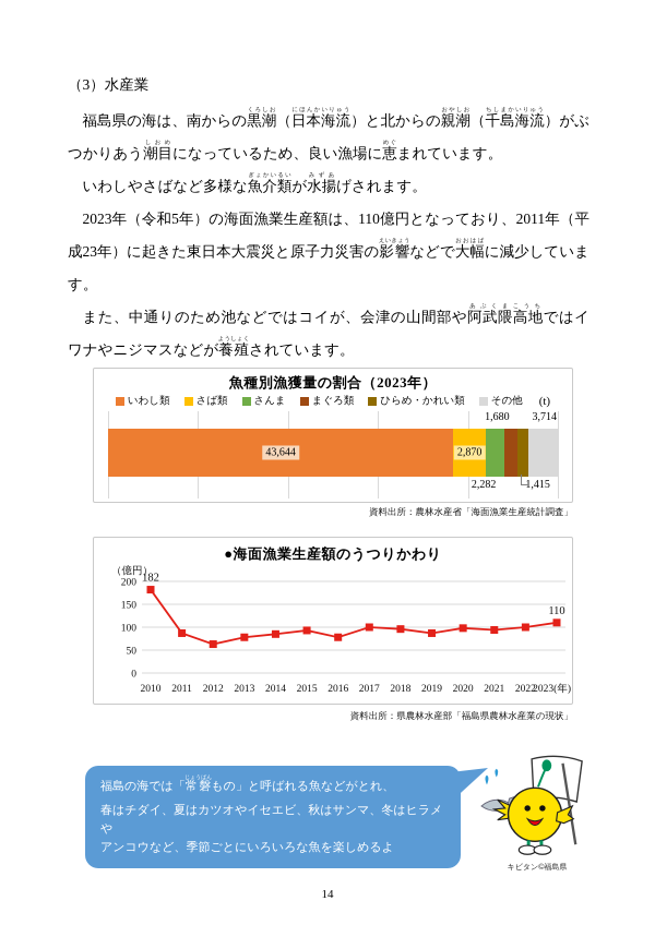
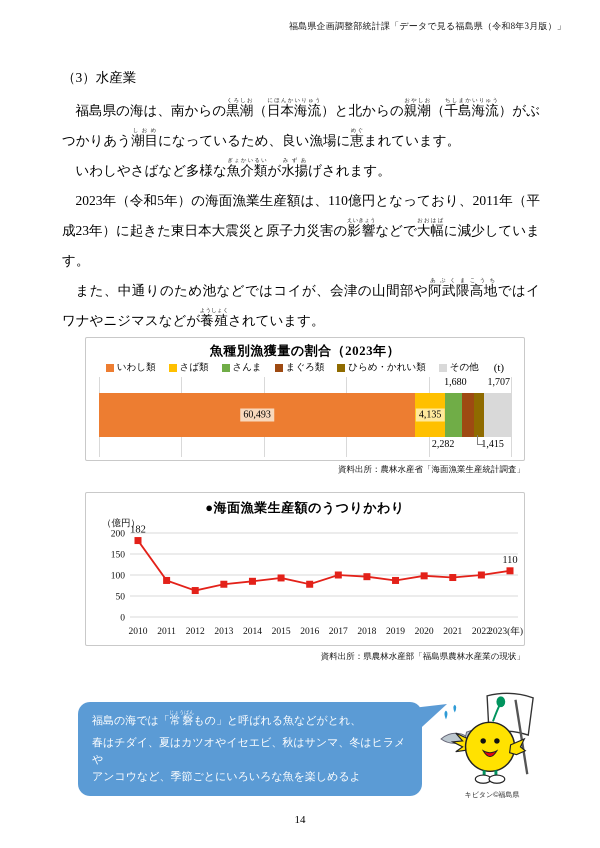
+ 福島県企画調整部統計課「データで見る福島県（令和8年3月版）」
  （3）水産業
  いわしやさばなど多様な魚介類が水揚げされます。
  2023年（令和5年）の海面漁業生産額は、110億円となっており、2011年（平成23年）に起きた東日本大震災と原子力災害の影響などで大幅に減少しています。
  また、中通りのため池などではコイが、会津の山間部や阿武隈高地ではイワナやニジマスなどが養殖されています。
  魚種別漁獲量の割合（2023年）
  いわし類
  さば類
  さんま
  まぐろ類
  ひらめ・かれい類
  その他
  (t)
  1,680
- 3,714
+ 1,707
- 43,644
+ 60,493
- 2,870
+ 4,135
  2,282
  1,415
  資料出所：農林水産省「海面漁業生産統計調査」
  ●海面漁業生産額のうつりかわり
  0
  50
  100
  150
  200
  （億円）
  182
  110
  2010
  2011
  2012
  2013
  2014
  2015
  2016
  2017
  2018
  2019
  2020
  2021
  2022
  2023(年)
  資料出所：県農林水産部「福島県農林水産業の現状」
  福島の海では「常磐もの」と呼ばれる魚などがとれ、
  春はチダイ、夏はカツオやイセエビ、秋はサンマ、冬はヒラメや
  アンコウなど、季節ごとにいろいろな魚を楽しめるよ
  14
